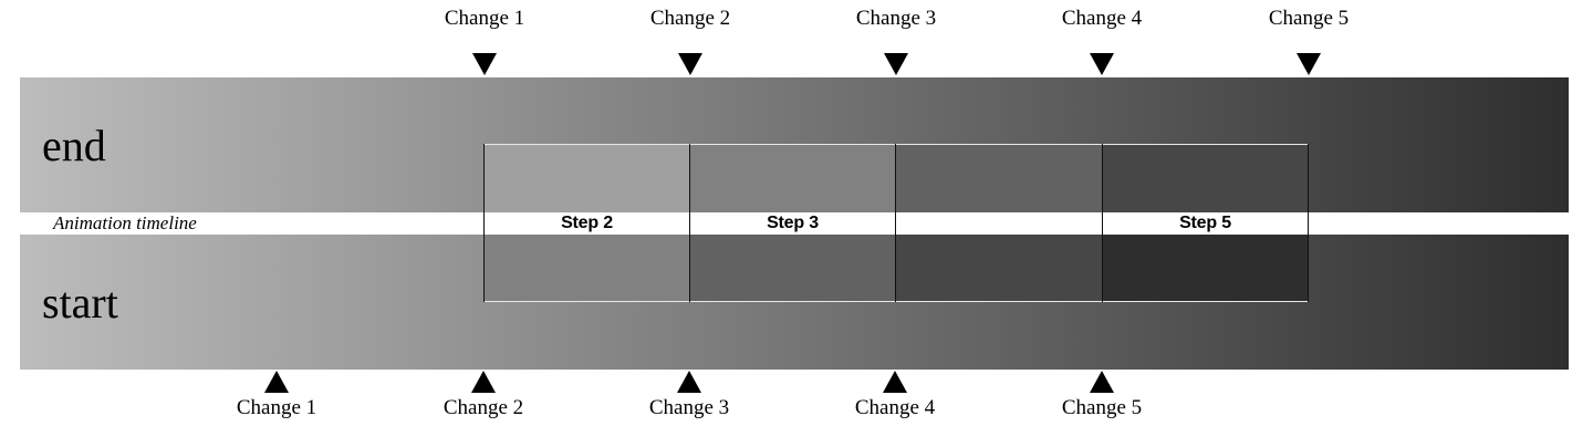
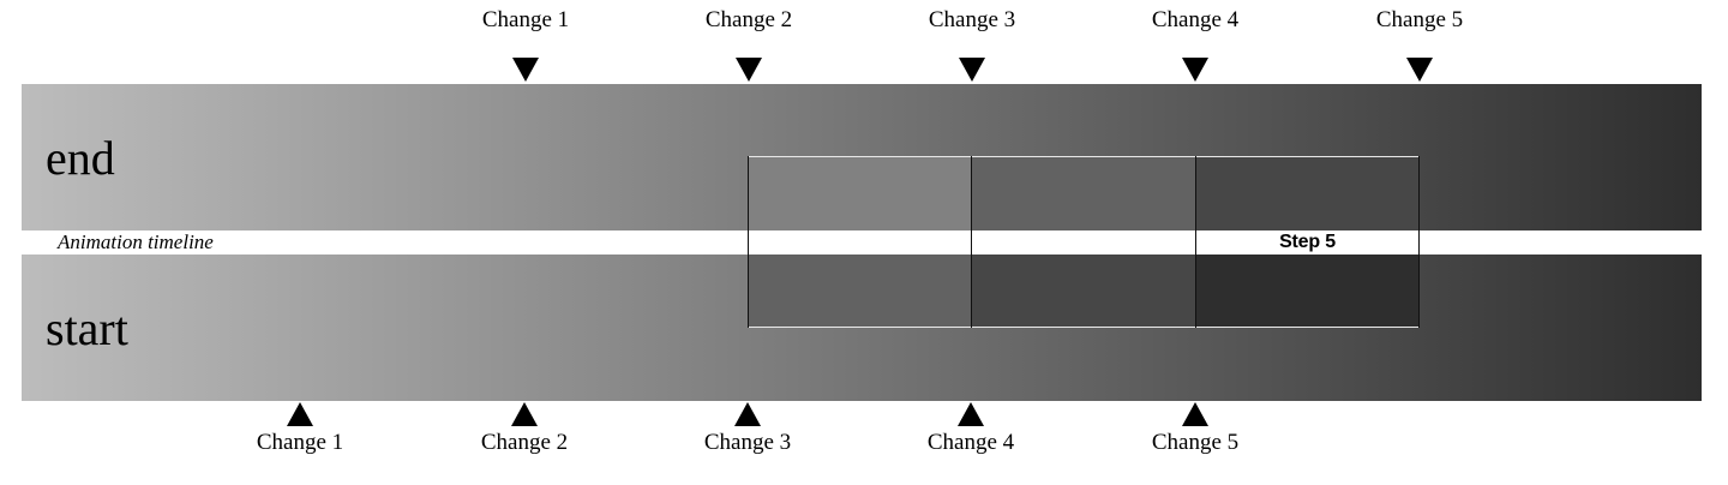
  end
  start
  Animation timeline
- Step 2
- Step 3
  Step 5
  Change 1
  Change 2
  Change 3
  Change 4
  Change 5
  Change 1
  Change 2
  Change 3
  Change 4
  Change 5
